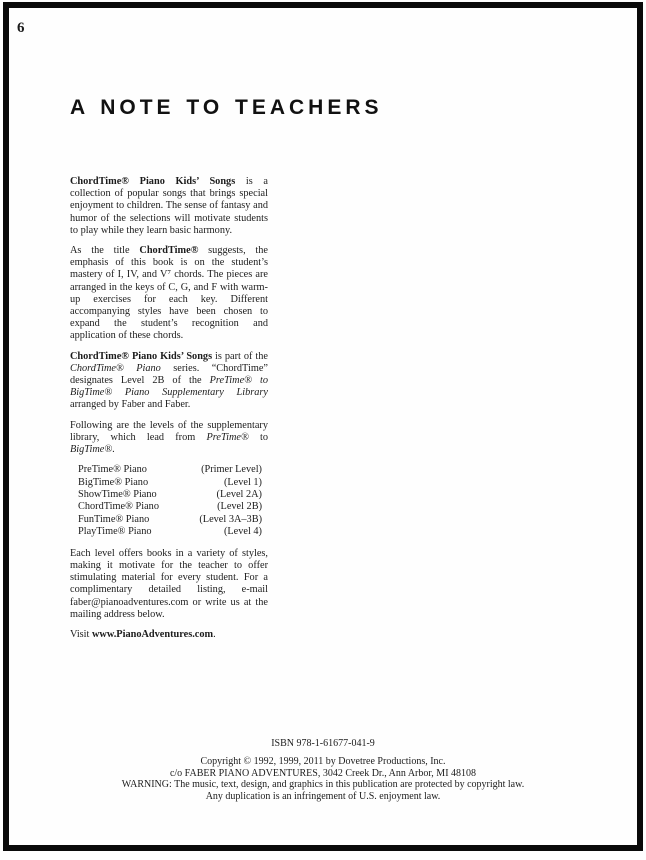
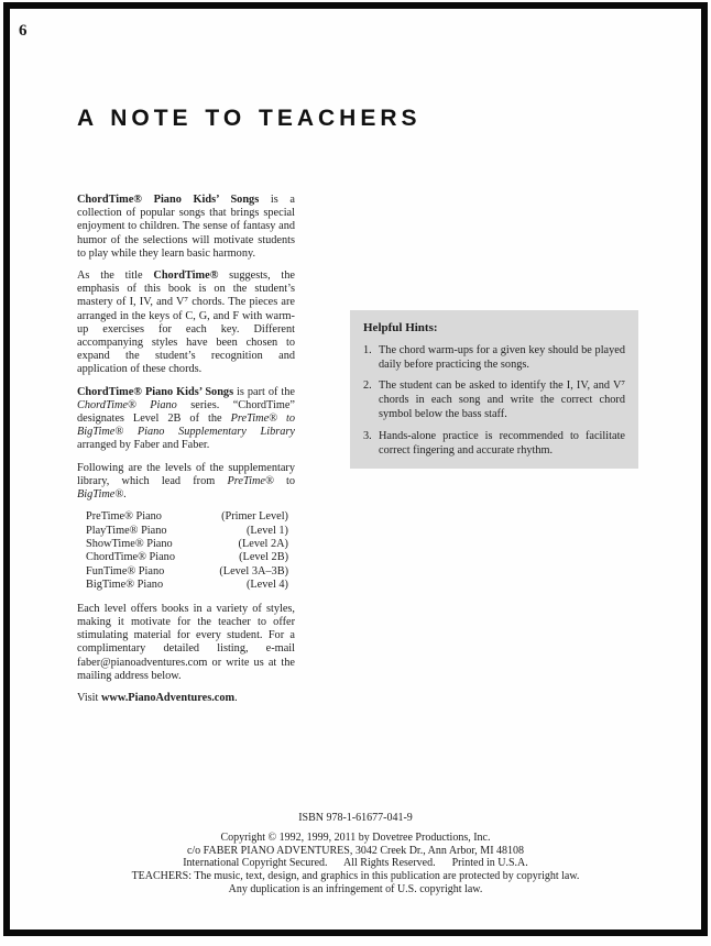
  6
  A NOTE TO TEACHERS
  ChordTime® Piano Kids’ Songs is a collection of popular songs that brings special enjoyment to children. The sense of fantasy and humor of the selections will motivate students to play while they learn basic harmony.
  As the title ChordTime® suggests, the emphasis of this book is on the student’s mastery of I, IV, and V⁷ chords. The pieces are arranged in the keys of C, G, and F with warm-up exercises for each key. Different accompanying styles have been chosen to expand the student’s recognition and application of these chords.
  ChordTime® Piano Kids’ Songs is part of the ChordTime® Piano series. “ChordTime” designates Level 2B of the PreTime® to BigTime® Piano Supplementary Library arranged by Faber and Faber.
  Following are the levels of the supplementary library, which lead from PreTime® to BigTime®.
  PreTime® Piano
  (Primer Level)
- BigTime® Piano
+ PlayTime® Piano
  (Level 1)
  ShowTime® Piano
  (Level 2A)
  ChordTime® Piano
  (Level 2B)
  FunTime® Piano
  (Level 3A–3B)
- PlayTime® Piano
+ BigTime® Piano
  (Level 4)
  Each level offers books in a variety of styles, making it motivate for the teacher to offer stimulating material for every student. For a complimentary detailed listing, e-mail faber@pianoadventures.com or write us at the mailing address below.
  Visit www.PianoAdventures.com.
+ Helpful Hints:
+ 1.
+ The chord warm-ups for a given key should be played daily before practicing the songs.
+ 2.
+ The student can be asked to identify the I, IV, and V⁷ chords in each song and write the correct chord symbol below the bass staff.
+ 3.
+ Hands-alone practice is recommended to facilitate correct fingering and accurate rhythm.
  ISBN 978-1-61677-041-9
  Copyright © 1992, 1999, 2011 by Dovetree Productions, Inc.
  c/o FABER PIANO ADVENTURES, 3042 Creek Dr., Ann Arbor, MI 48108
+ International Copyright Secured. All Rights Reserved. Printed in U.S.A.
- WARNING: The music, text, design, and graphics in this publication are protected by copyright law.
+ TEACHERS: The music, text, design, and graphics in this publication are protected by copyright law.
- Any duplication is an infringement of U.S. enjoyment law.
+ Any duplication is an infringement of U.S. copyright law.
